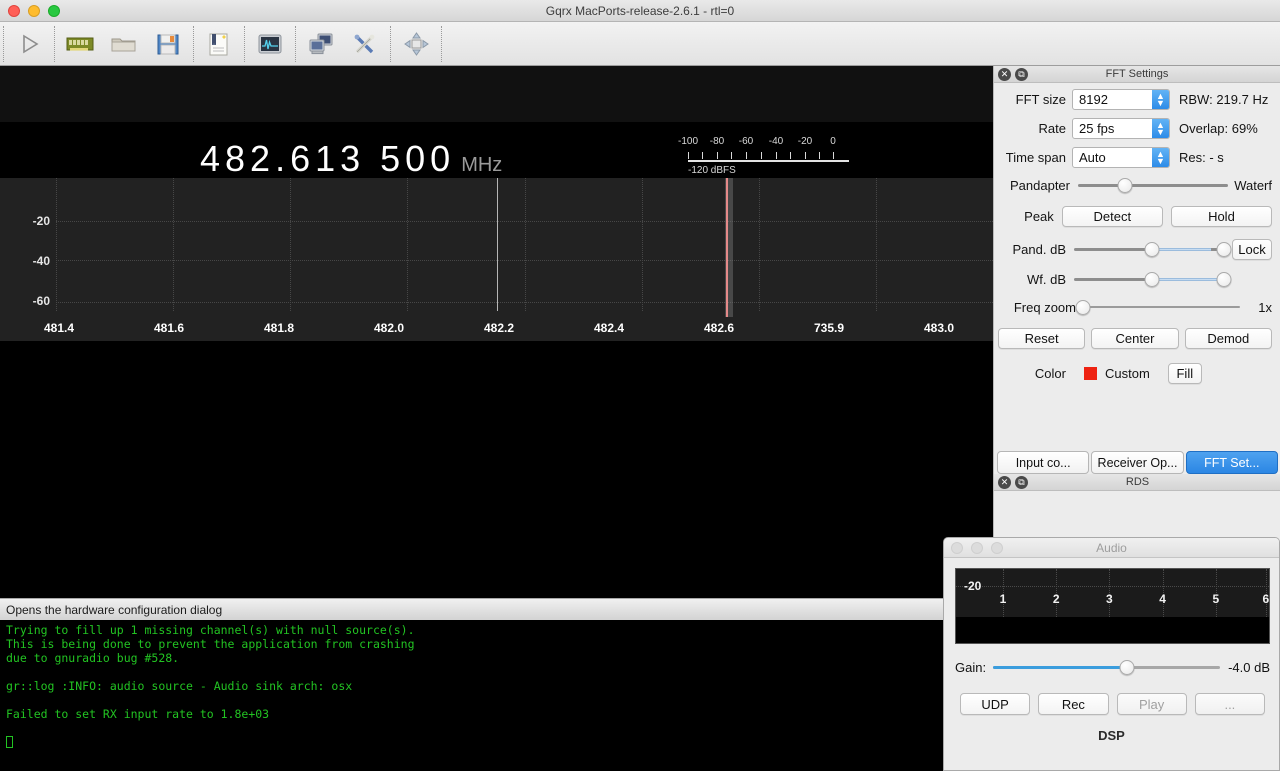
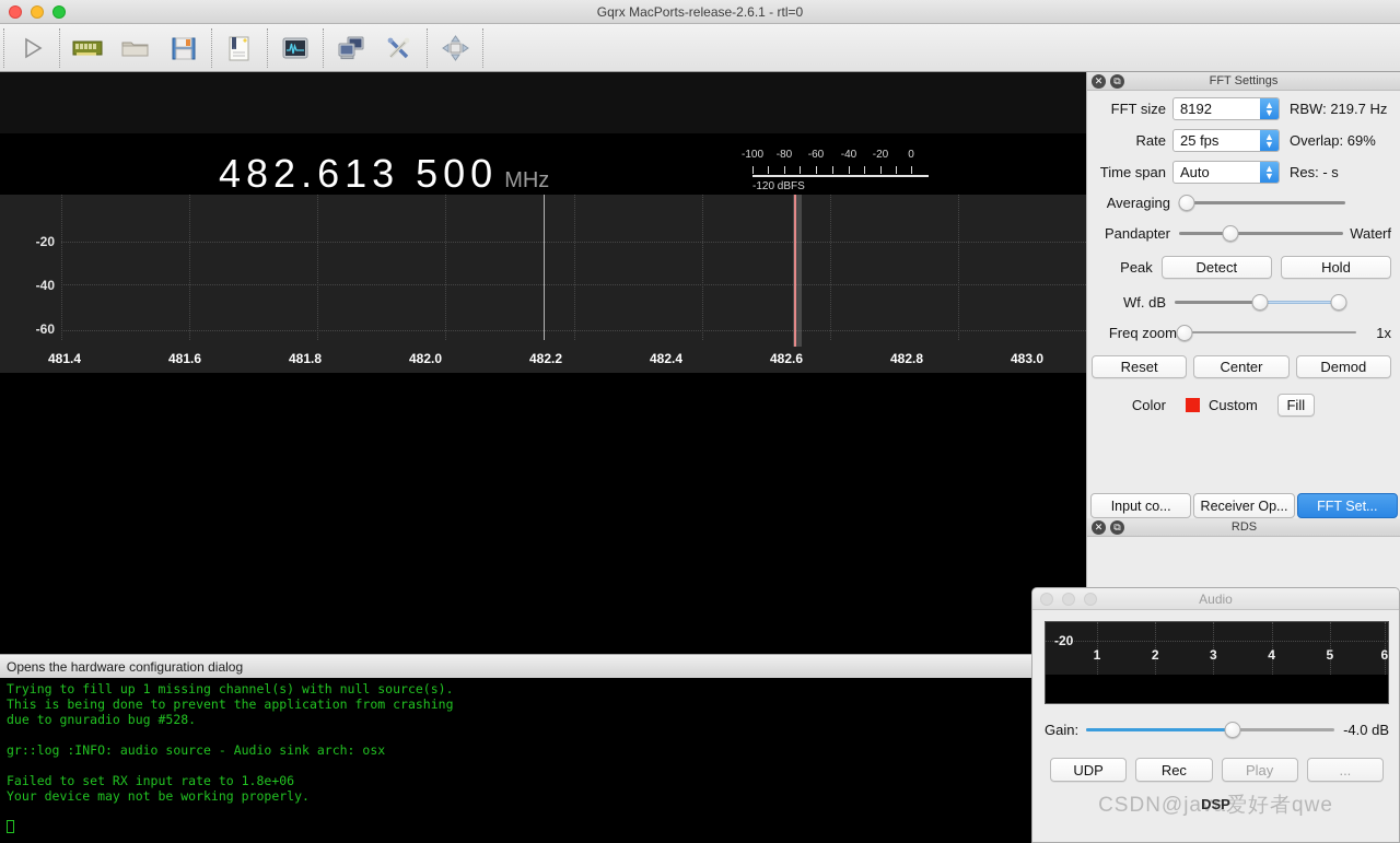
  Gqrx MacPorts-release-2.6.1 - rtl=0
  482.613 500 MHz
  -100
  -80
  -60
  -40
  -20
  0
  -120 dBFS
  -20
  -40
  -60
  481.4
  481.6
  481.8
  482.0
  482.2
  482.4
  482.6
- 735.9
+ 482.8
  483.0
  Opens the hardware configuration dialog
  Trying to fill up 1 missing channel(s) with null source(s).
  This is being done to prevent the application from crashing
  due to gnuradio bug #528.
  gr::log :INFO: audio source - Audio sink arch: osx
- Failed to set RX input rate to 1.8e+03
+ Failed to set RX input rate to 1.8e+06
+ Your device may not be working properly.
  ✕
  ⧉
  FFT Settings
  FFT size
  8192
  ▲
  ▼
  RBW: 219.7 Hz
  Rate
  25 fps
  ▲
  ▼
  Overlap: 69%
  Time span
  Auto
  ▲
  ▼
  Res: - s
+ Averaging
  Pandapter
  Waterf
  Peak
  Detect
  Hold
- Pand. dB
- Lock
  Wf. dB
  Freq zoom
  1x
  Reset
  Center
  Demod
  Color
  Custom
  Fill
  Input co...
  Receiver Op...
  FFT Set...
  ✕
  ⧉
  RDS
  Audio
  -20
  1
  2
  3
  4
  5
  6
  Gain:
  -4.0 dB
  UDP
  Rec
  Play
  ...
+ CSDN@java爱好者qwe
  DSP
